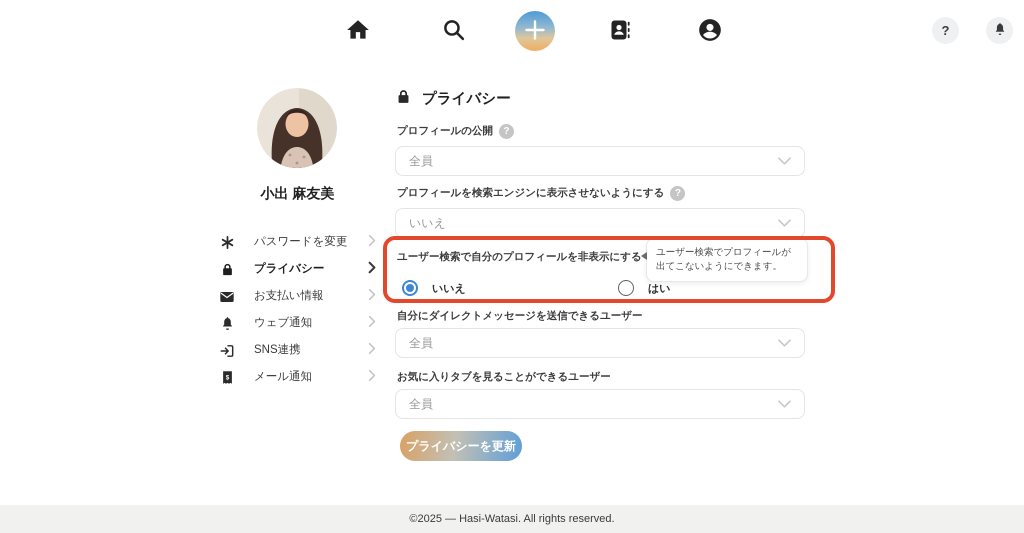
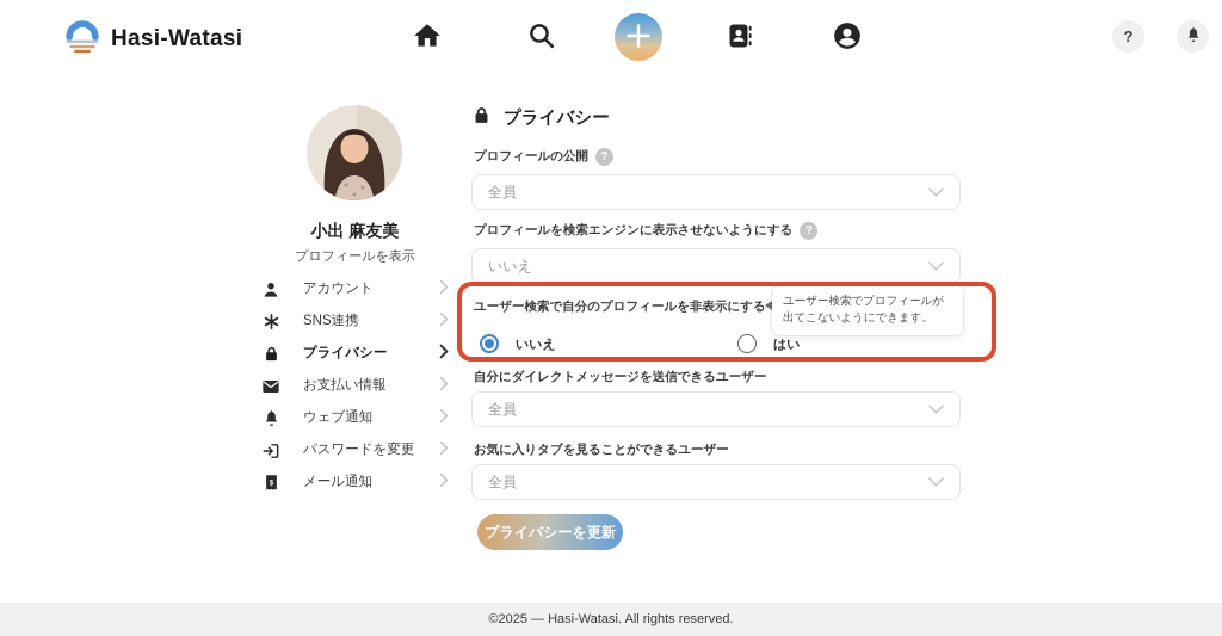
+ Hasi-Watasi
  ?
  小出 麻友美
+ プロフィールを表示
+ アカウント
- パスワードを変更
+ SNS連携
  プライバシー
  お支払い情報
  ウェブ通知
- SNS連携
+ パスワードを変更
  メール通知
  プライバシー
  プロフィールの公開
  ?
  全員
  プロフィールを検索エンジンに表示させないようにする
  ?
  いいえ
  ユーザー検索で自分のプロフィールを非表示にする
  ユーザー検索でプロフィールが出てこないようにできます。
  いいえ
  はい
  自分にダイレクトメッセージを送信できるユーザー
  全員
  お気に入りタブを見ることができるユーザー
  全員
  プライバシーを更新
  ©2025 — Hasi-Watasi. All rights reserved.
